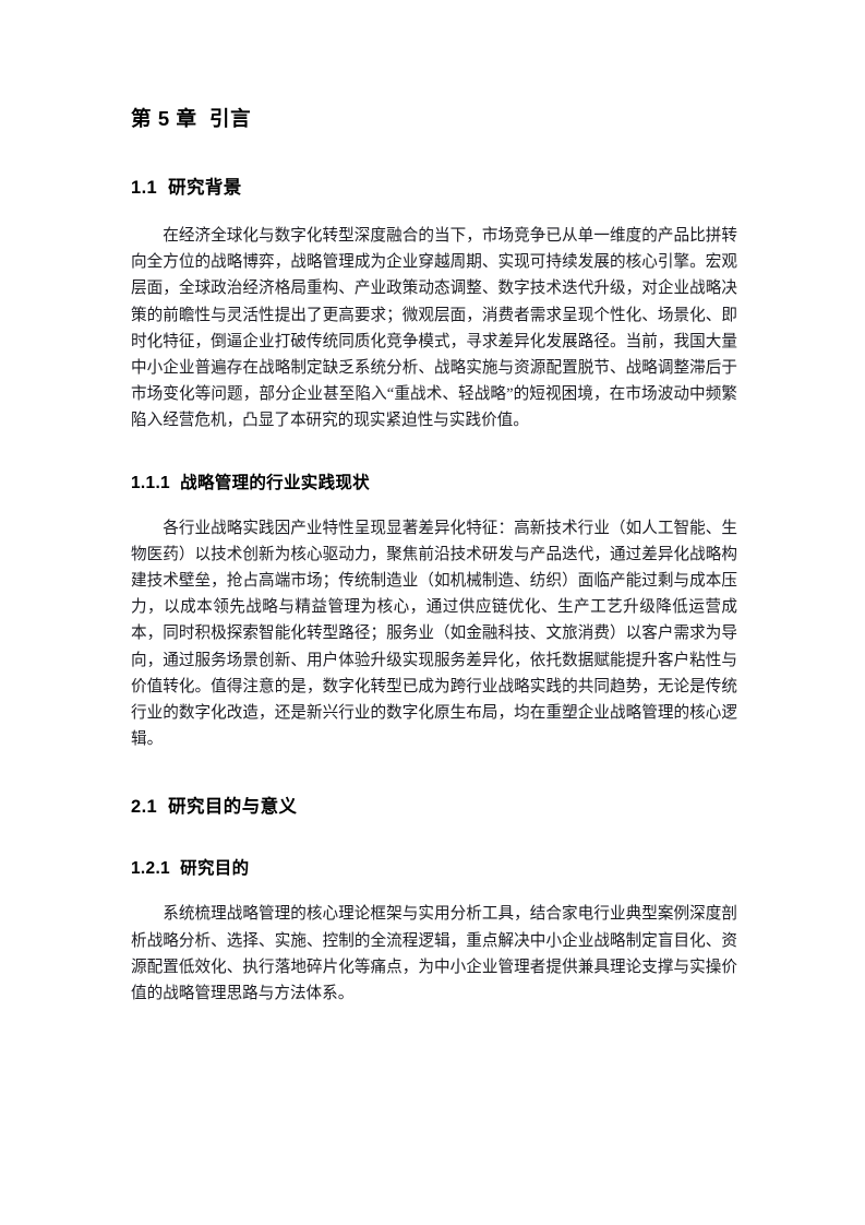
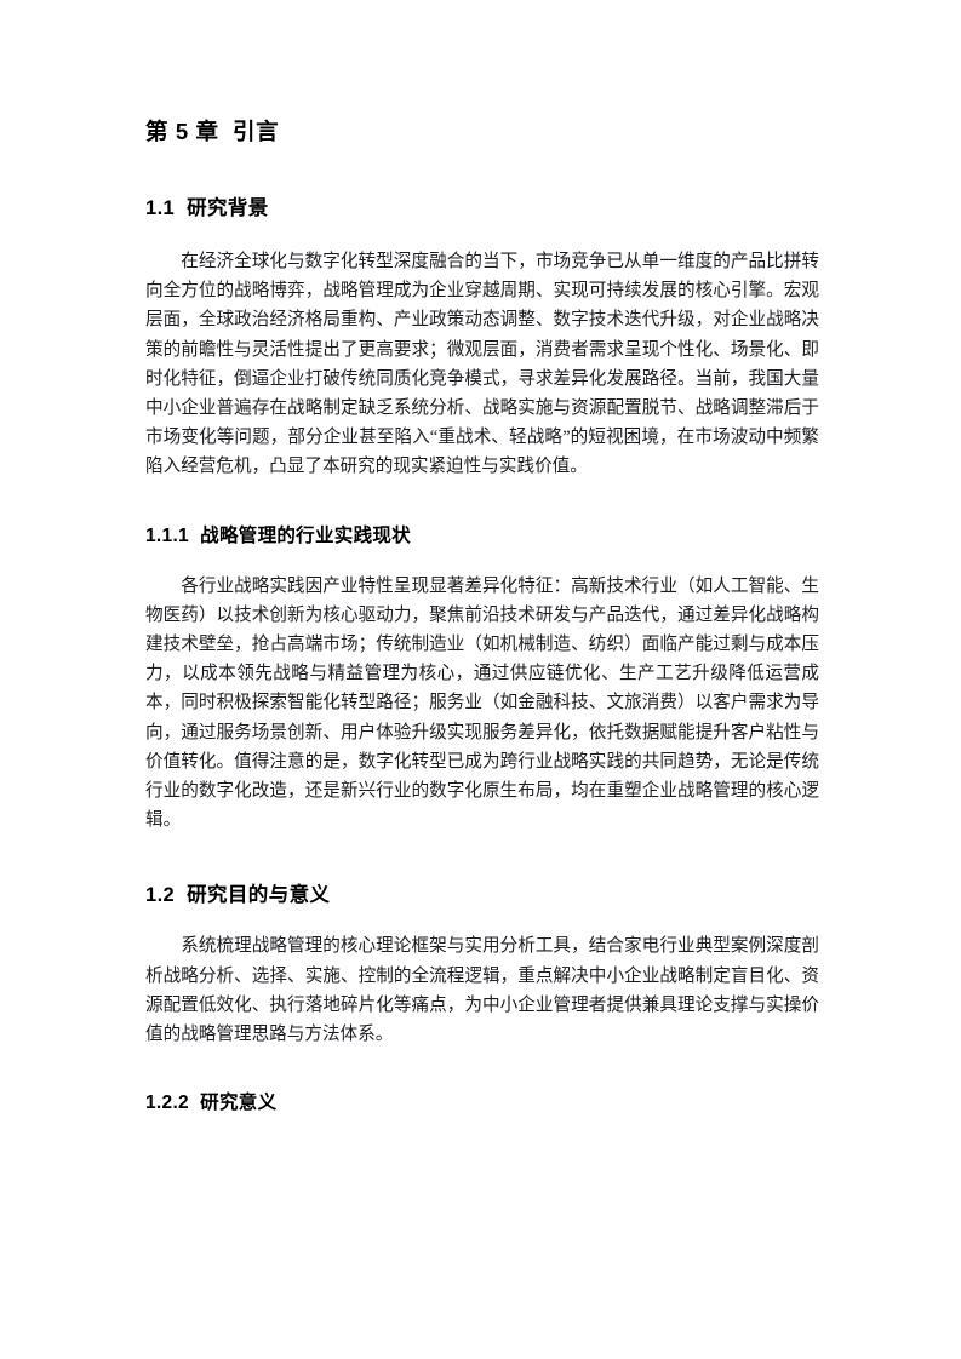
  第 5 章 引言
  1.1 研究背景
  在经济全球化与数字化转型深度融合的当下，市场竞争已从单一维度的产品比拼转向全方位的战略博弈，战略管理成为企业穿越周期、实现可持续发展的核心引擎。宏观层面，全球政治经济格局重构、产业政策动态调整、数字技术迭代升级，对企业战略决策的前瞻性与灵活性提出了更高要求；微观层面，消费者需求呈现个性化、场景化、即时化特征，倒逼企业打破传统同质化竞争模式，寻求差异化发展路径。当前，我国大量中小企业普遍存在战略制定缺乏系统分析、战略实施与资源配置脱节、战略调整滞后于市场变化等问题，部分企业甚至陷入“重战术、轻战略”的短视困境，在市场波动中频繁陷入经营危机，凸显了本研究的现实紧迫性与实践价值。
  1.1.1 战略管理的行业实践现状
  各行业战略实践因产业特性呈现显著差异化特征：高新技术行业（如人工智能、生物医药）以技术创新为核心驱动力，聚焦前沿技术研发与产品迭代，通过差异化战略构建技术壁垒，抢占高端市场；传统制造业（如机械制造、纺织）面临产能过剩与成本压力，以成本领先战略与精益管理为核心，通过供应链优化、生产工艺升级降低运营成本，同时积极探索智能化转型路径；服务业（如金融科技、文旅消费）以客户需求为导向，通过服务场景创新、用户体验升级实现服务差异化，依托数据赋能提升客户粘性与价值转化。值得注意的是，数字化转型已成为跨行业战略实践的共同趋势，无论是传统行业的数字化改造，还是新兴行业的数字化原生布局，均在重塑企业战略管理的核心逻辑。
- 2.1 研究目的与意义
+ 1.2 研究目的与意义
- 1.2.1 研究目的
  系统梳理战略管理的核心理论框架与实用分析工具，结合家电行业典型案例深度剖析战略分析、选择、实施、控制的全流程逻辑，重点解决中小企业战略制定盲目化、资源配置低效化、执行落地碎片化等痛点，为中小企业管理者提供兼具理论支撑与实操价值的战略管理思路与方法体系。
+ 1.2.2 研究意义
